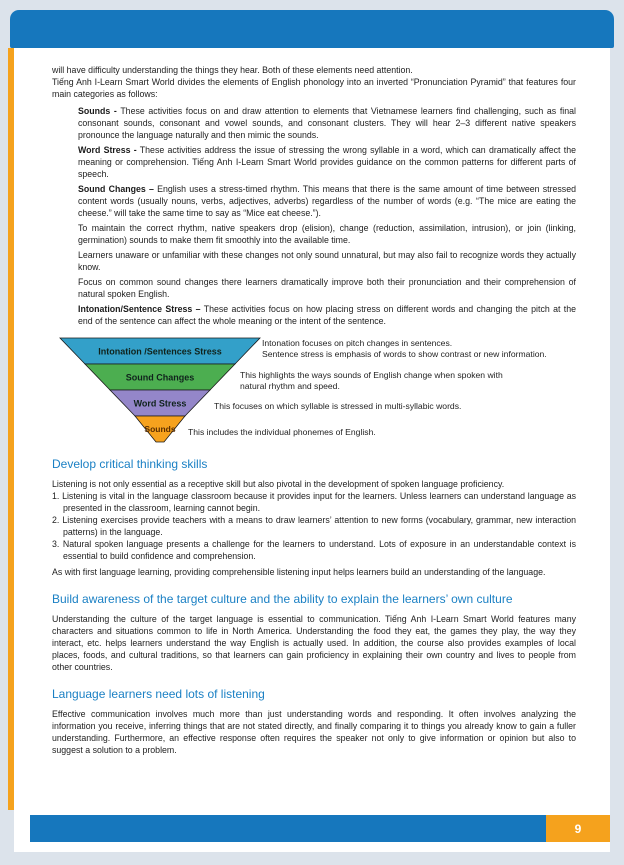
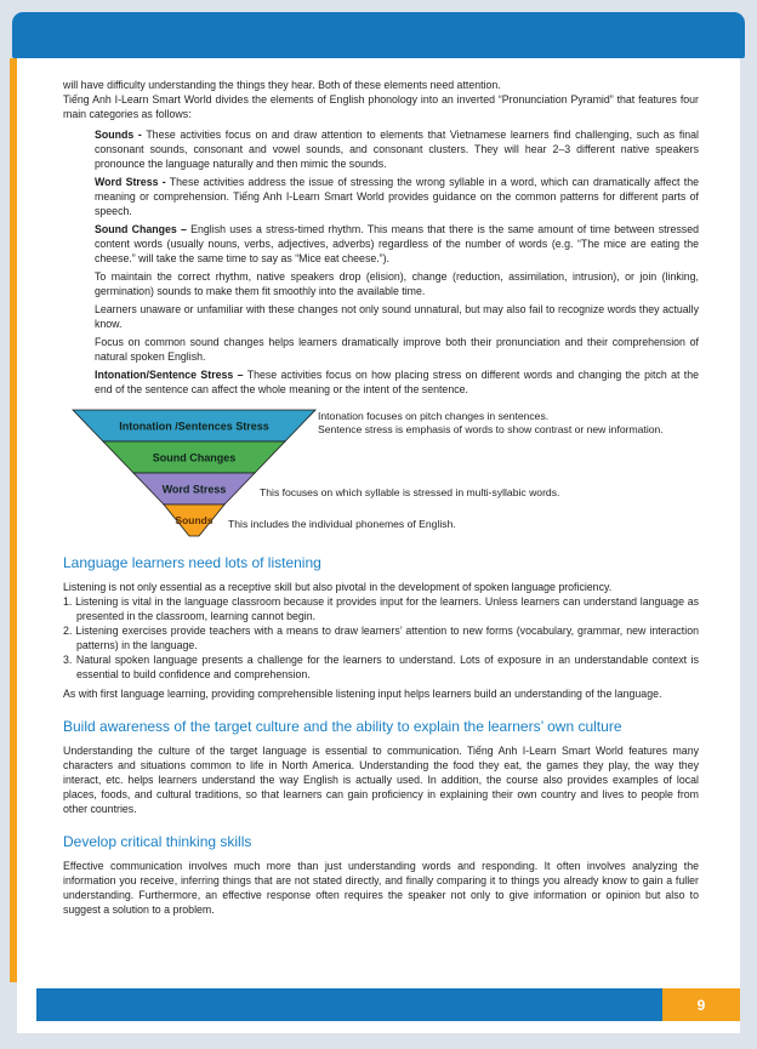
  will have difficulty understanding the things they hear. Both of these elements need attention.
  Tiếng Anh I-Learn Smart World divides the elements of English phonology into an inverted “Pronunciation Pyramid” that features four main categories as follows:
  Sounds - These activities focus on and draw attention to elements that Vietnamese learners find challenging, such as final consonant sounds, consonant and vowel sounds, and consonant clusters. They will hear 2–3 different native speakers pronounce the language naturally and then mimic the sounds.
  Word Stress - These activities address the issue of stressing the wrong syllable in a word, which can dramatically affect the meaning or comprehension. Tiếng Anh I-Learn Smart World provides guidance on the common patterns for different parts of speech.
  Sound Changes – English uses a stress-timed rhythm. This means that there is the same amount of time between stressed content words (usually nouns, verbs, adjectives, adverbs) regardless of the number of words (e.g. “The mice are eating the cheese.” will take the same time to say as “Mice eat cheese.”).
  To maintain the correct rhythm, native speakers drop (elision), change (reduction, assimilation, intrusion), or join (linking, germination) sounds to make them fit smoothly into the available time.
  Learners unaware or unfamiliar with these changes not only sound unnatural, but may also fail to recognize words they actually know.
- Focus on common sound changes there learners dramatically improve both their pronunciation and their comprehension of natural spoken English.
+ Focus on common sound changes helps learners dramatically improve both their pronunciation and their comprehension of natural spoken English.
  Intonation/Sentence Stress – These activities focus on how placing stress on different words and changing the pitch at the end of the sentence can affect the whole meaning or the intent of the sentence.
  Intonation /Sentences Stress
  Sound Changes
  Word Stress
  Sounds
  Intonation focuses on pitch changes in sentences.
  Sentence stress is emphasis of words to show contrast or new information.
- This highlights the ways sounds of English change when spoken with
- natural rhythm and speed.
  This focuses on which syllable is stressed in multi-syllabic words.
  This includes the individual phonemes of English.
- Develop critical thinking skills
+ Language learners need lots of listening
  Listening is not only essential as a receptive skill but also pivotal in the development of spoken language proficiency.
  1. Listening is vital in the language classroom because it provides input for the learners. Unless learners can understand language as presented in the classroom, learning cannot begin.
  2. Listening exercises provide teachers with a means to draw learners’ attention to new forms (vocabulary, grammar, new interaction patterns) in the language.
  3. Natural spoken language presents a challenge for the learners to understand. Lots of exposure in an understandable context is essential to build confidence and comprehension.
  As with first language learning, providing comprehensible listening input helps learners build an understanding of the language.
  Build awareness of the target culture and the ability to explain the learners’ own culture
  Understanding the culture of the target language is essential to communication. Tiếng Anh I-Learn Smart World features many characters and situations common to life in North America. Understanding the food they eat, the games they play, the way they interact, etc. helps learners understand the way English is actually used. In addition, the course also provides examples of local places, foods, and cultural traditions, so that learners can gain proficiency in explaining their own country and lives to people from other countries.
- Language learners need lots of listening
+ Develop critical thinking skills
  Effective communication involves much more than just understanding words and responding. It often involves analyzing the information you receive, inferring things that are not stated directly, and finally comparing it to things you already know to gain a fuller understanding. Furthermore, an effective response often requires the speaker not only to give information or opinion but also to suggest a solution to a problem.
  9
